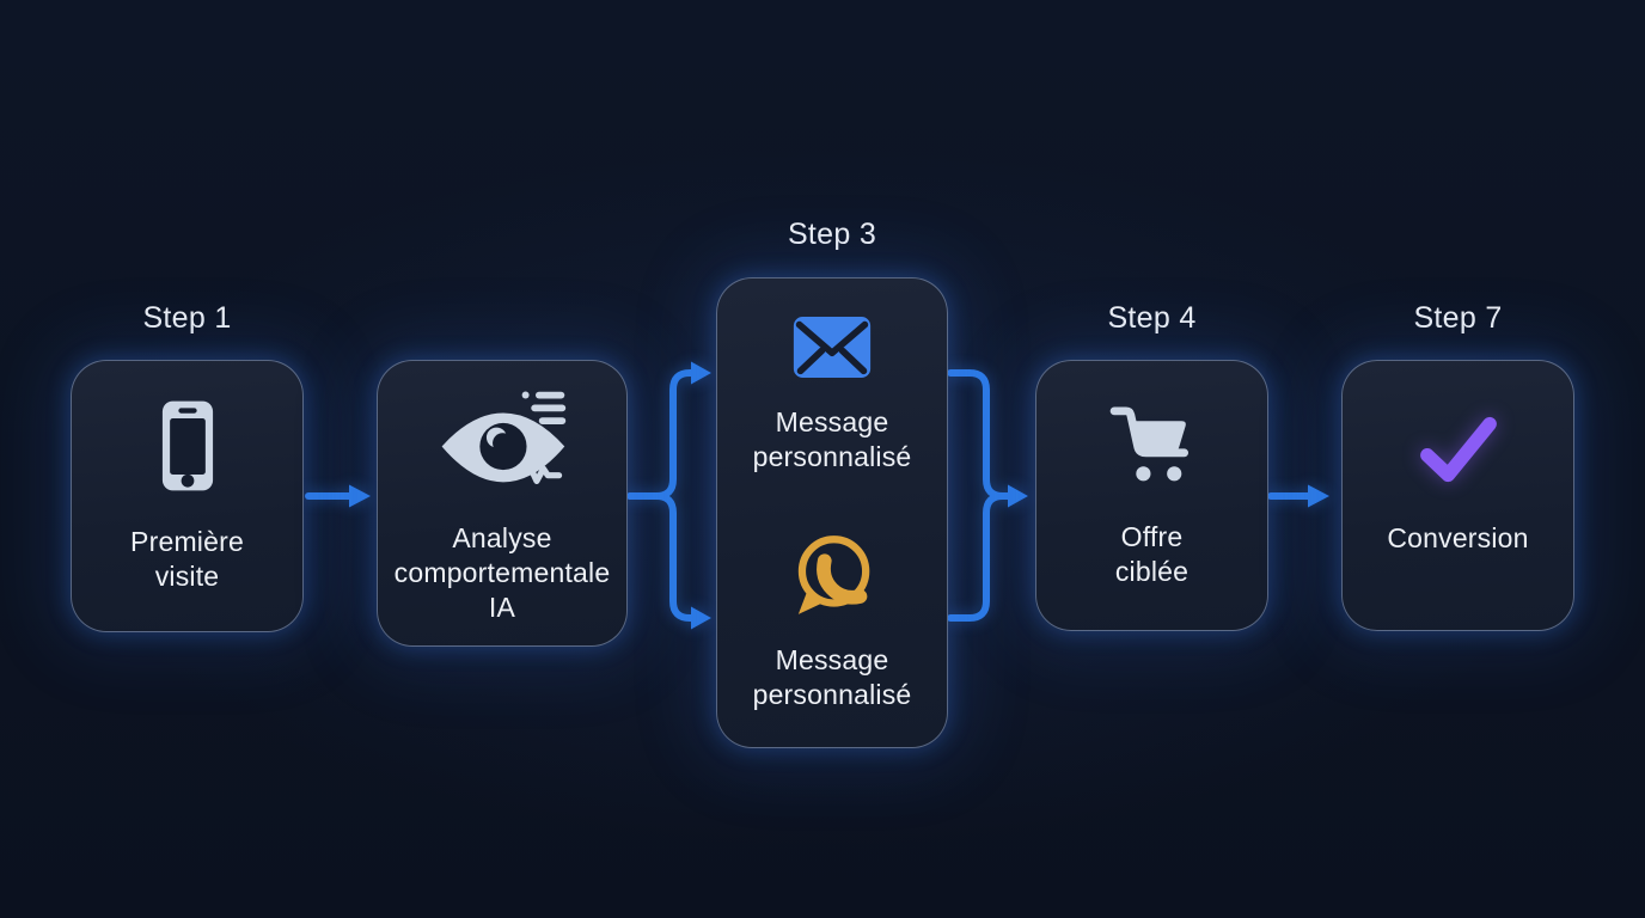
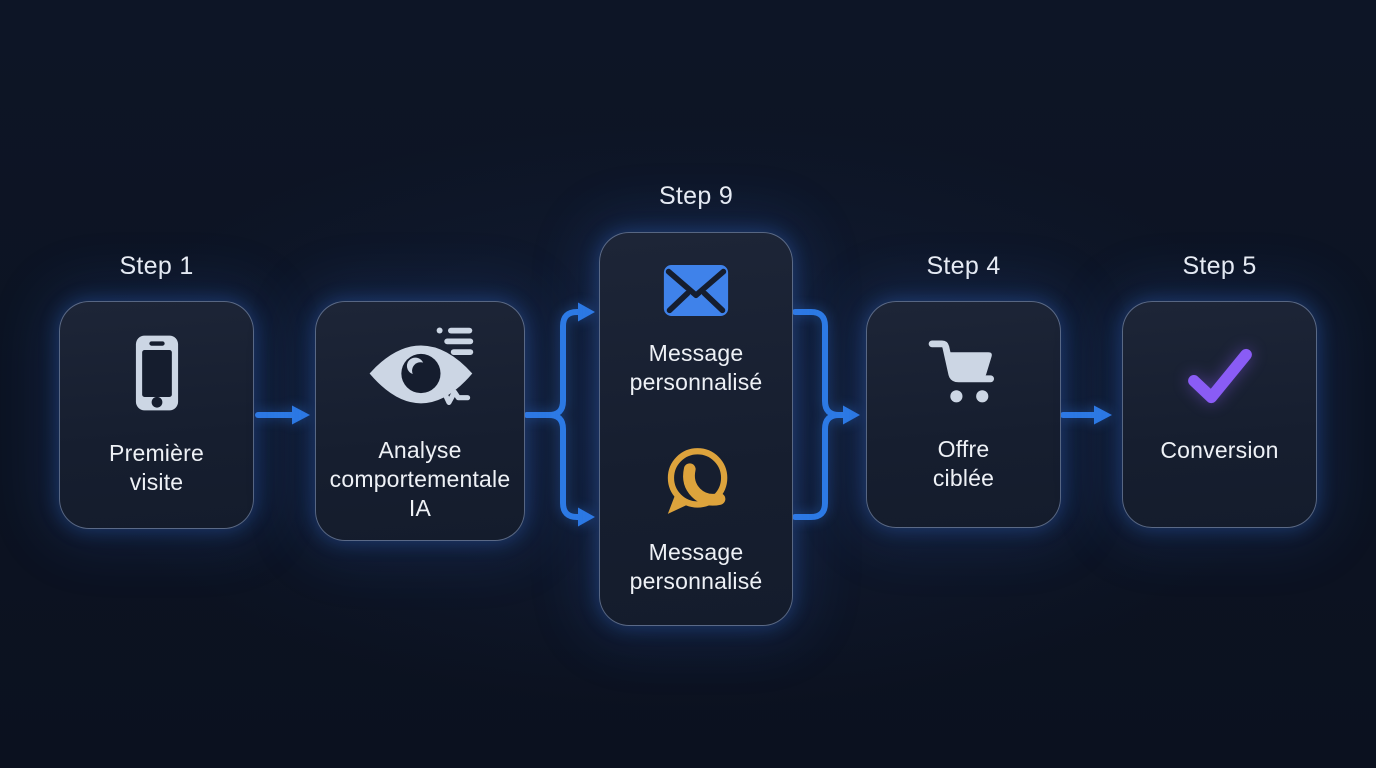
  Step 1
- Step 3
+ Step 9
  Step 4
- Step 7
+ Step 5
  Première
  visite
  Analyse
  comportementale
  IA
  Message
  personnalisé
  Message
  personnalisé
  Offre
  ciblée
  Conversion
